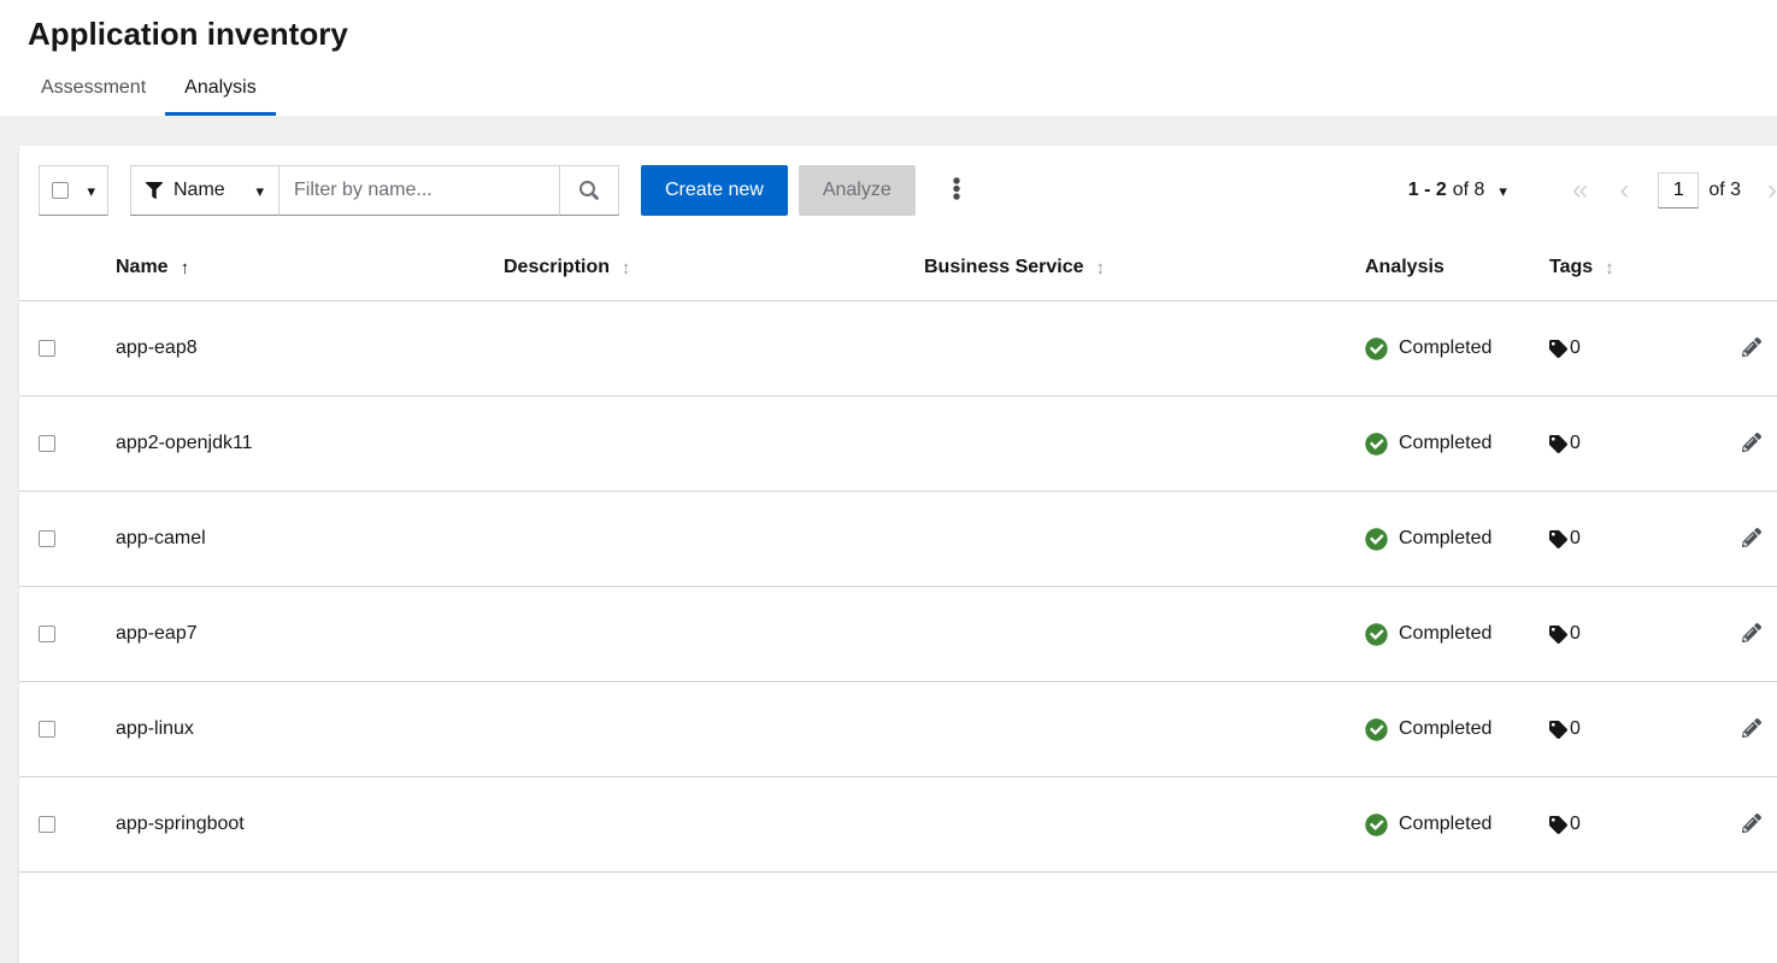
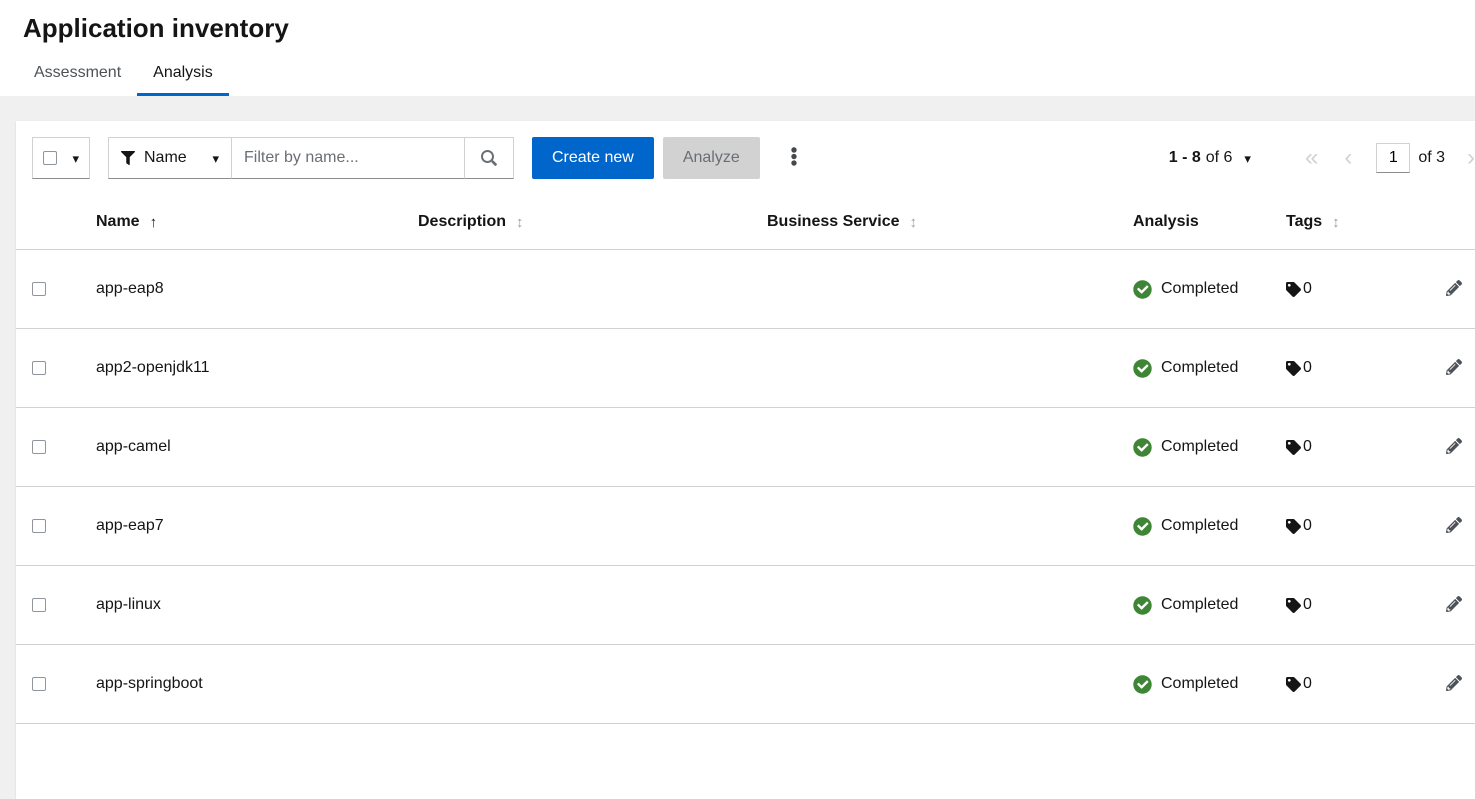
  Application inventory
  Assessment
  Analysis
  ▾
  Name
  ▾
  Filter by name...
  Create new
  Analyze
- 1 - 2
+ 1 - 8
- of 8
+ of 6
  ▾
  «
  ‹
  1
  of 3
  ›
  	Name ↑	Description ↕	Business Service ↕	Analysis	Tags ↕
  	app-eap8			Completed	0
  	app2-openjdk11			Completed	0
  	app-camel			Completed	0
  	app-eap7			Completed	0
  	app-linux			Completed	0
  	app-springboot			Completed	0
